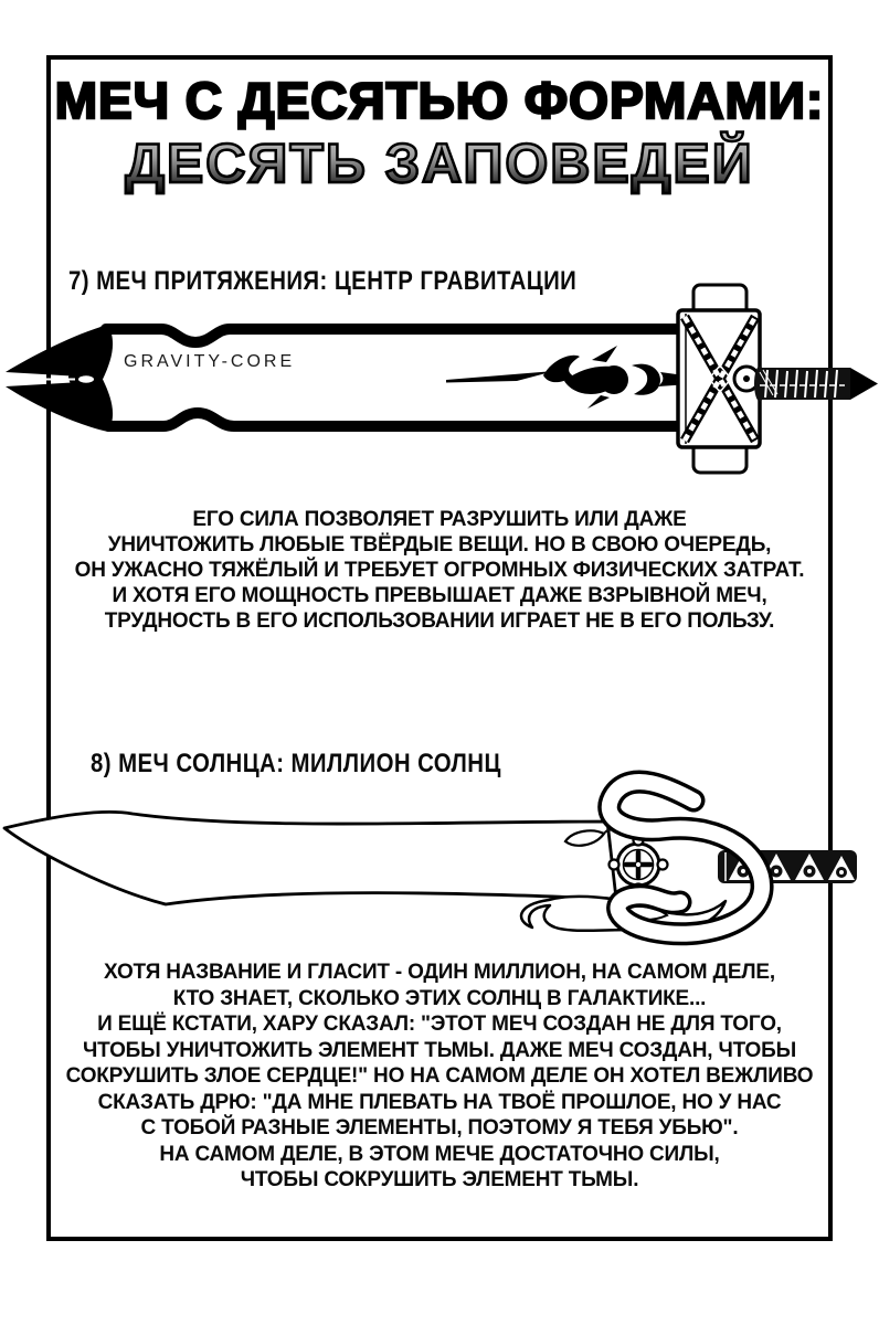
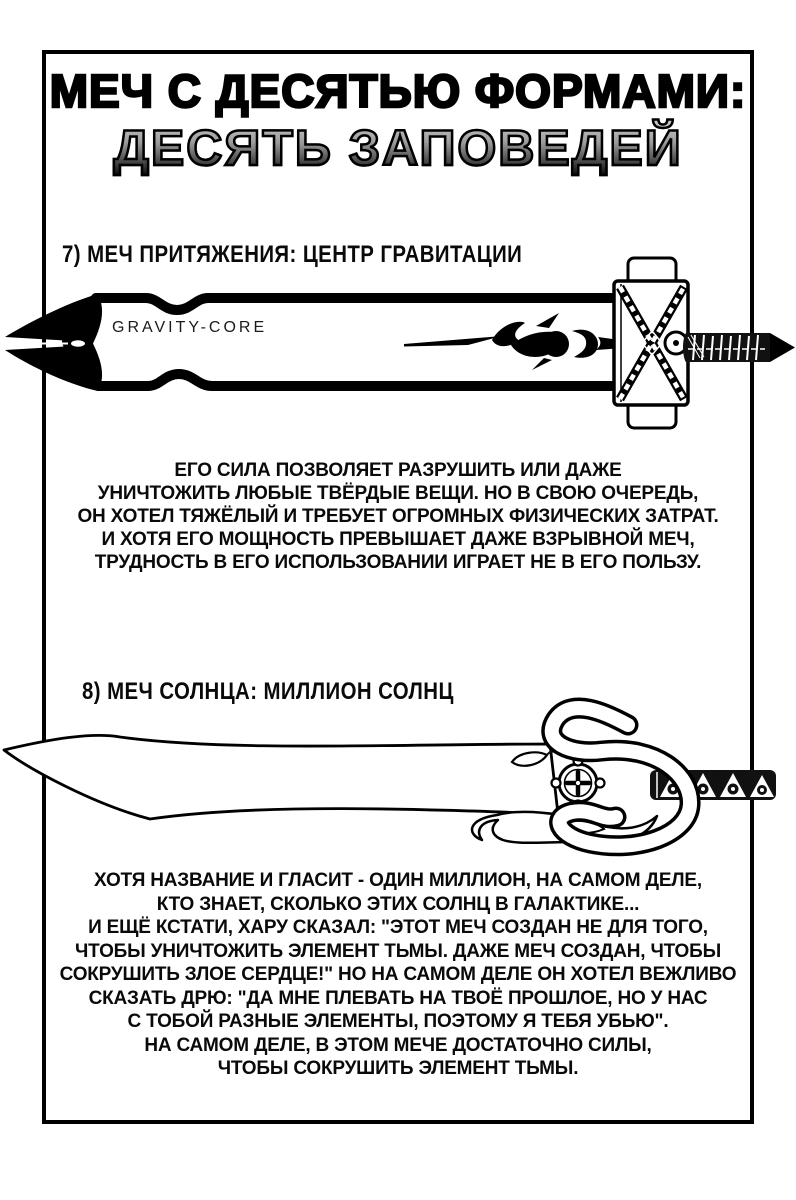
  МЕЧ С ДЕСЯТЬЮ ФОРМАМИ:
  ДЕСЯТЬ ЗАПОВЕДЕЙ
  7) МЕЧ ПРИТЯЖЕНИЯ: ЦЕНТР ГРАВИТАЦИИ
  GRAVITY-CORE
  ЕГО СИЛА ПОЗВОЛЯЕТ РАЗРУШИТЬ ИЛИ ДАЖЕ
  УНИЧТОЖИТЬ ЛЮБЫЕ ТВЁРДЫЕ ВЕЩИ. НО В СВОЮ ОЧЕРЕДЬ,
- ОН УЖАСНО ТЯЖЁЛЫЙ И ТРЕБУЕТ ОГРОМНЫХ ФИЗИЧЕСКИХ ЗАТРАТ.
+ ОН ХОТЕЛ ТЯЖЁЛЫЙ И ТРЕБУЕТ ОГРОМНЫХ ФИЗИЧЕСКИХ ЗАТРАТ.
  И ХОТЯ ЕГО МОЩНОСТЬ ПРЕВЫШАЕТ ДАЖЕ ВЗРЫВНОЙ МЕЧ,
  ТРУДНОСТЬ В ЕГО ИСПОЛЬЗОВАНИИ ИГРАЕТ НЕ В ЕГО ПОЛЬЗУ.
  8) МЕЧ СОЛНЦА: МИЛЛИОН СОЛНЦ
  ХОТЯ НАЗВАНИЕ И ГЛАСИТ - ОДИН МИЛЛИОН, НА САМОМ ДЕЛЕ,
  КТО ЗНАЕТ, СКОЛЬКО ЭТИХ СОЛНЦ В ГАЛАКТИКЕ...
  И ЕЩЁ КСТАТИ, ХАРУ СКАЗАЛ: "ЭТОТ МЕЧ СОЗДАН НЕ ДЛЯ ТОГО,
  ЧТОБЫ УНИЧТОЖИТЬ ЭЛЕМЕНТ ТЬМЫ. ДАЖЕ МЕЧ СОЗДАН, ЧТОБЫ
  СОКРУШИТЬ ЗЛОЕ СЕРДЦЕ!" НО НА САМОМ ДЕЛЕ ОН ХОТЕЛ ВЕЖЛИВО
  СКАЗАТЬ ДРЮ: "ДА МНЕ ПЛЕВАТЬ НА ТВОЁ ПРОШЛОЕ, НО У НАС
  С ТОБОЙ РАЗНЫЕ ЭЛЕМЕНТЫ, ПОЭТОМУ Я ТЕБЯ УБЬЮ".
  НА САМОМ ДЕЛЕ, В ЭТОМ МЕЧЕ ДОСТАТОЧНО СИЛЫ,
  ЧТОБЫ СОКРУШИТЬ ЭЛЕМЕНТ ТЬМЫ.
